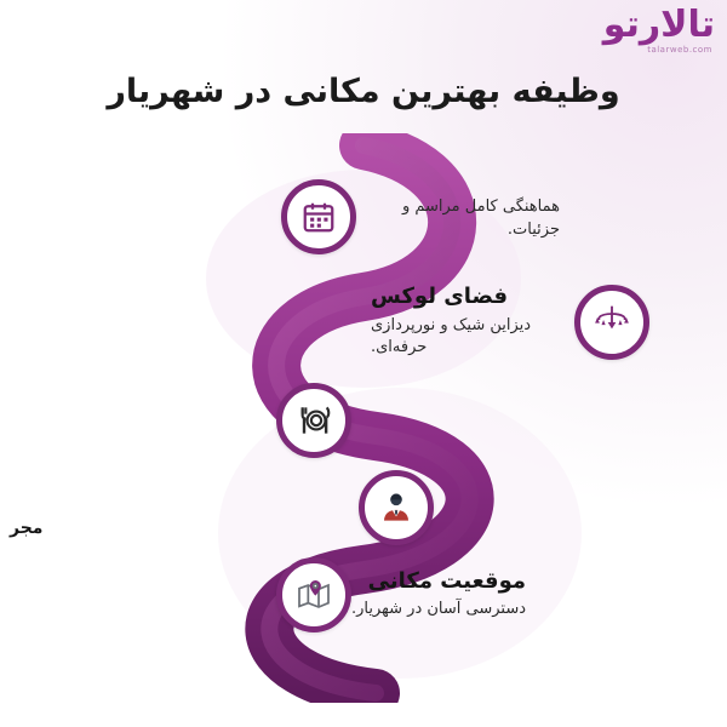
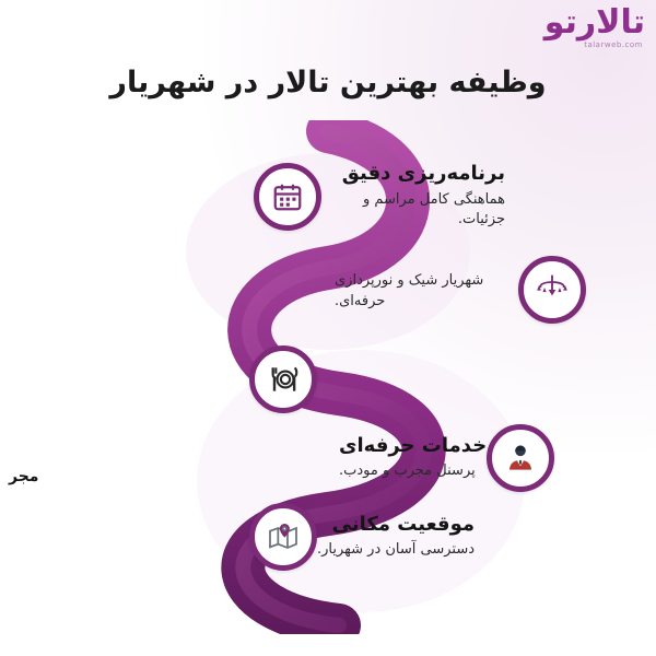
  تالارتو
  talarweb.com
- وظیفه بهترین مکانی در شهریار
+ وظیفه بهترین تالار در شهریار
+ برنامه‌ریزی دقیق
  هماهنگی کامل مراسم و جزئیات.
- فضای لوکس
- دیزاین شیک و نورپردازی حرفه‌ای.
+ شهریار شیک و نورپردازی حرفه‌ای.
+ خدمات حرفه‌ای
+ پرسنل مجرب و مودب.
  موقعیت مکانی
  دسترسی آسان در شهریار.
  مجر
